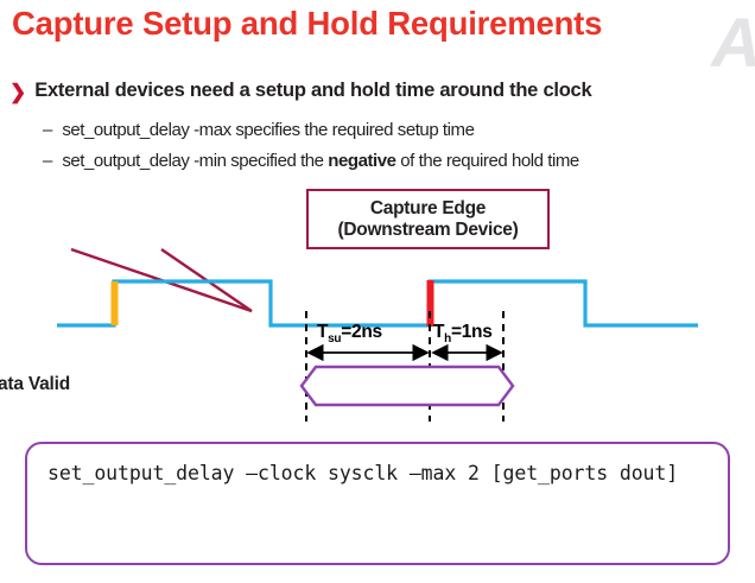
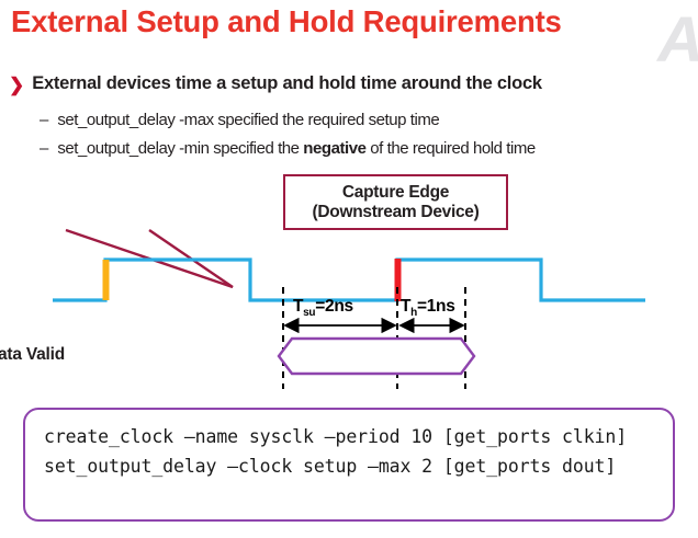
  A
- Capture Setup and Hold Requirements
+ External Setup and Hold Requirements
  ❯
- External devices need a setup and hold time around the clock
+ External devices time a setup and hold time around the clock
  –
- set_output_delay -max specifies the required setup time
+ set_output_delay -max specified the required setup time
  –
  set_output_delay -min specified the negative of the required hold time
  Capture Edge
  (Downstream Device)
  Tsu=2ns
  Th=1ns
  ata Valid
+ create_clock –name sysclk –period 10 [get_ports clkin]
- set_output_delay –clock sysclk –max 2 [get_ports dout]
+ set_output_delay –clock setup –max 2 [get_ports dout]
